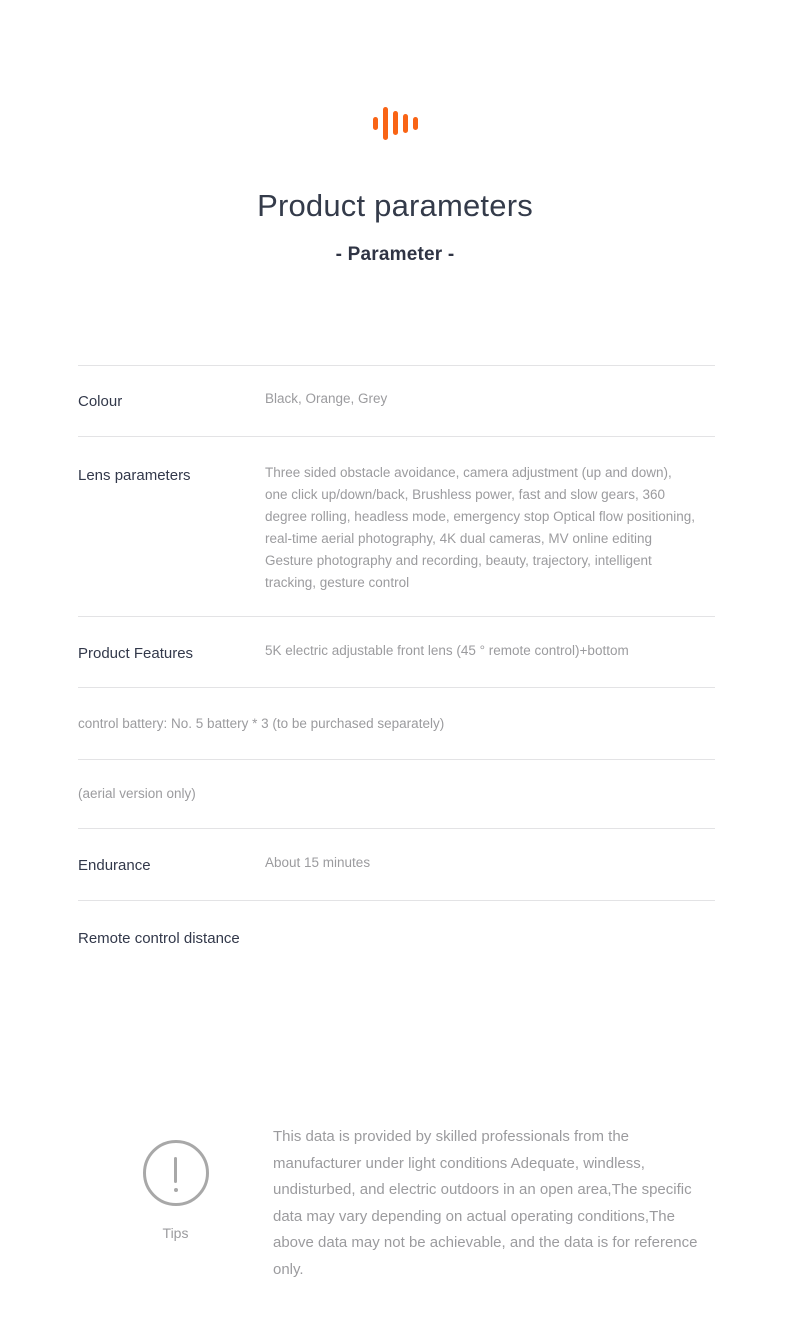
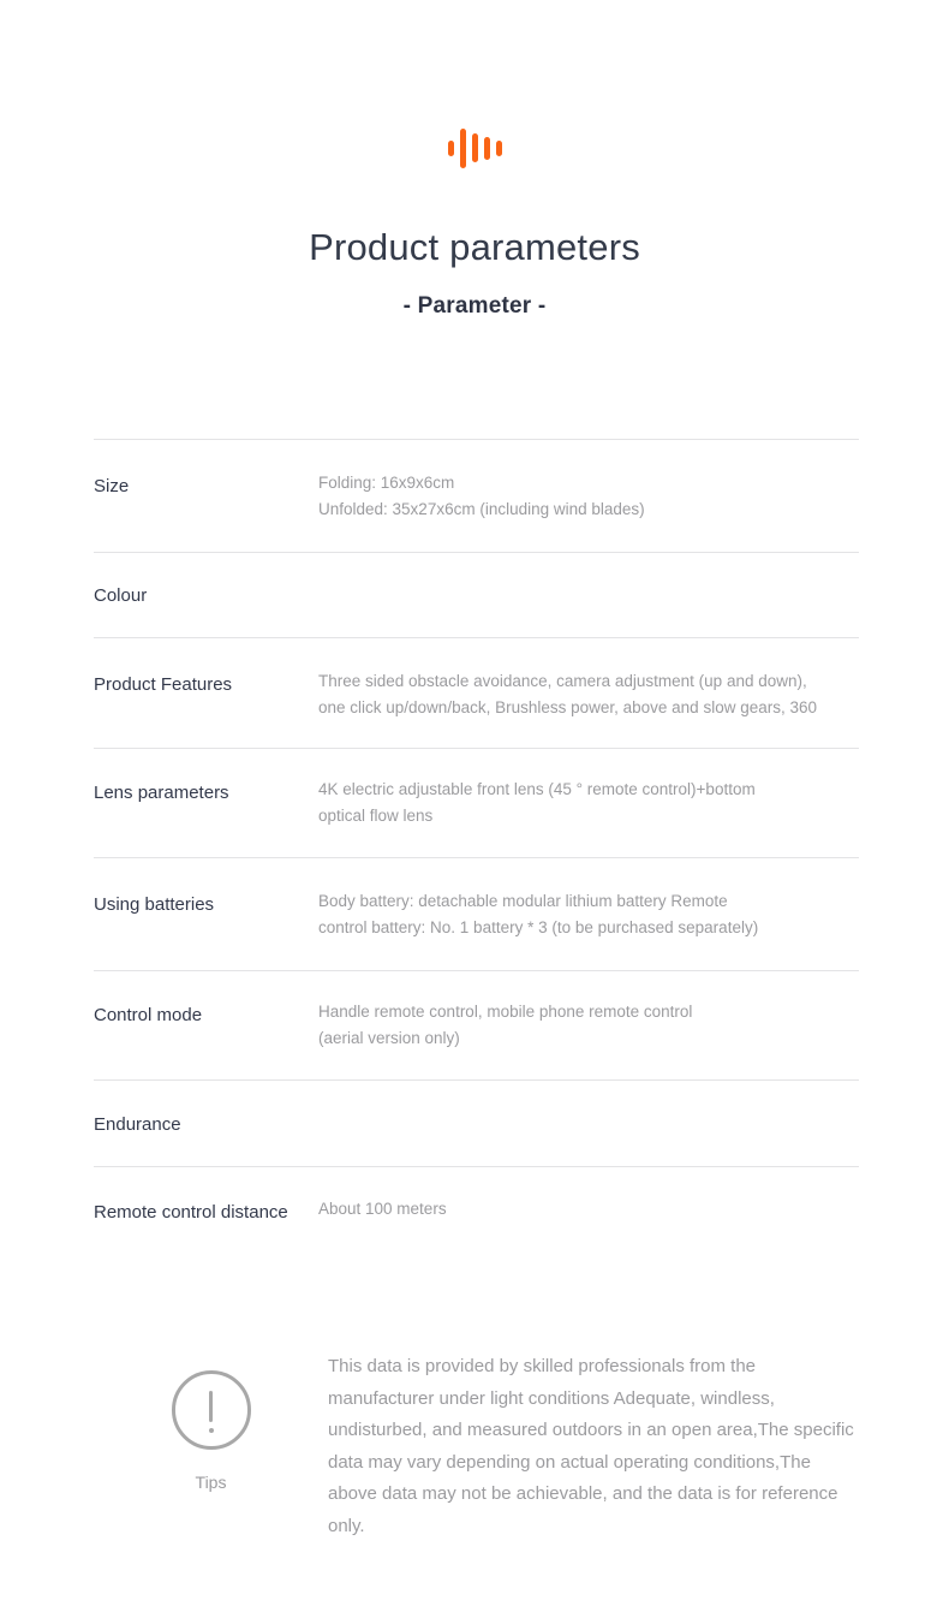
  Product parameters
  - Parameter -
+ Size
+ Folding: 16x9x6cm
+ Unfolded: 35x27x6cm (including wind blades)
  Colour
- Black, Orange, Grey
- Lens parameters
+ Product Features
  Three sided obstacle avoidance, camera adjustment (up and down),
- one click up/down/back, Brushless power, fast and slow gears, 360
+ one click up/down/back, Brushless power, above and slow gears, 360
- degree rolling, headless mode, emergency stop Optical flow positioning,
- real-time aerial photography, 4K dual cameras, MV online editing
- Gesture photography and recording, beauty, trajectory, intelligent
- tracking, gesture control
- Product Features
+ Lens parameters
- 5K electric adjustable front lens (45 ° remote control)+bottom
+ 4K electric adjustable front lens (45 ° remote control)+bottom
+ optical flow lens
+ Using batteries
+ Body battery: detachable modular lithium battery Remote
- control battery: No. 5 battery * 3 (to be purchased separately)
+ control battery: No. 1 battery * 3 (to be purchased separately)
+ Control mode
+ Handle remote control, mobile phone remote control
  (aerial version only)
  Endurance
- About 15 minutes
  Remote control distance
+ About 100 meters
  Tips
- This data is provided by skilled professionals from the manufacturer under light conditions Adequate, windless, undisturbed, and electric outdoors in an open area,The specific data may vary depending on actual operating conditions,The above data may not be achievable, and the data is for reference only.
+ This data is provided by skilled professionals from the manufacturer under light conditions Adequate, windless, undisturbed, and measured outdoors in an open area,The specific data may vary depending on actual operating conditions,The above data may not be achievable, and the data is for reference only.
